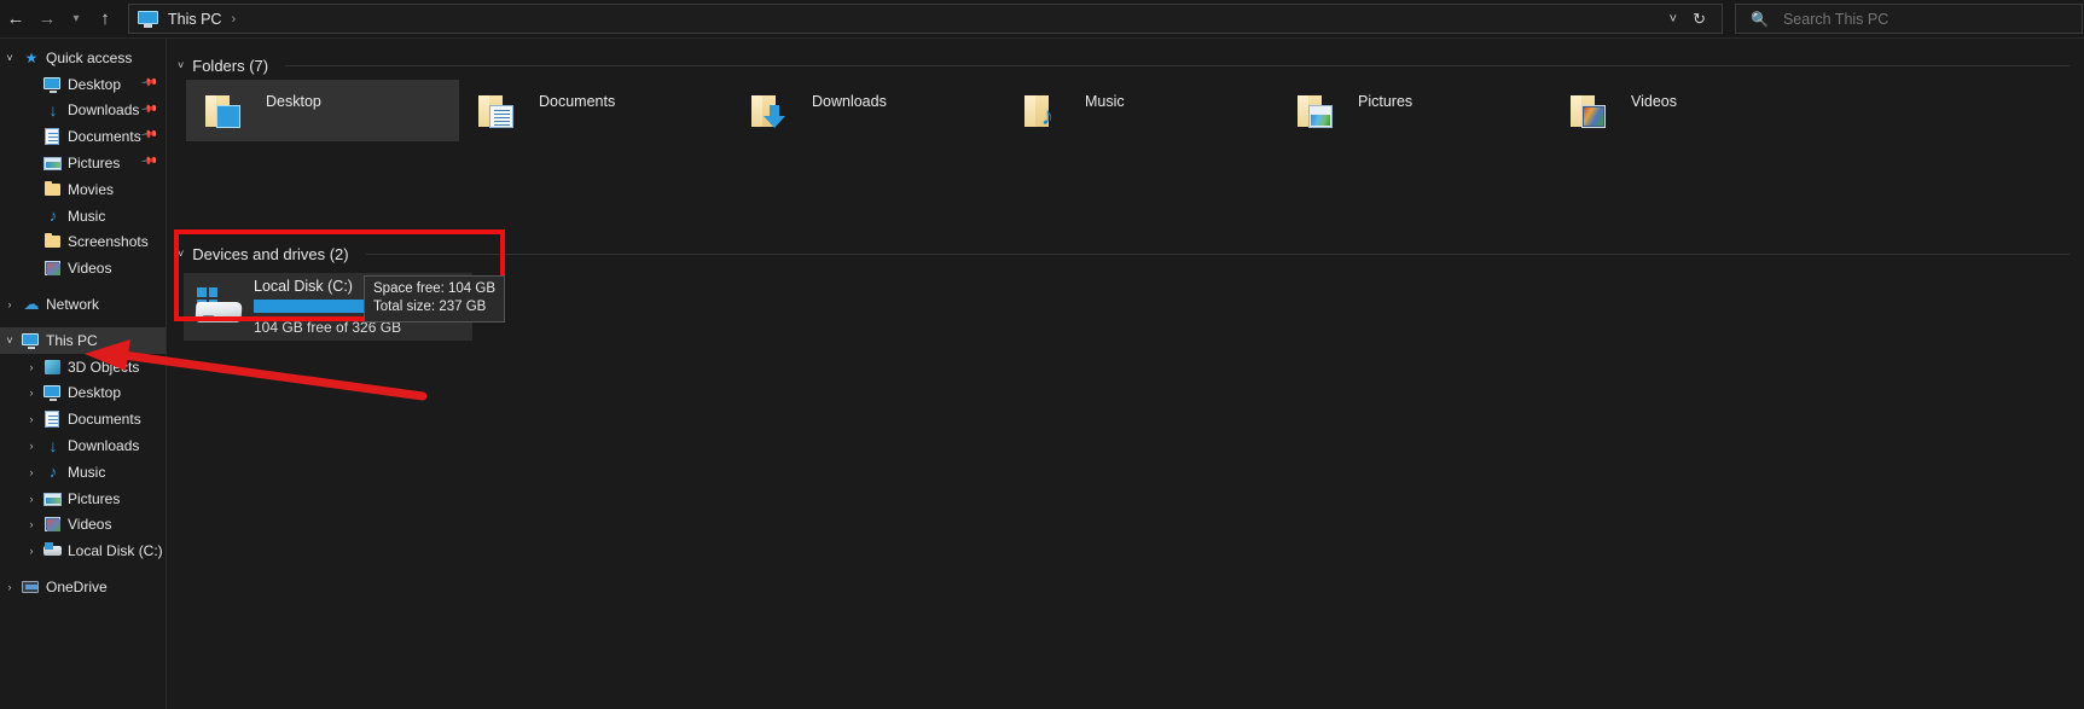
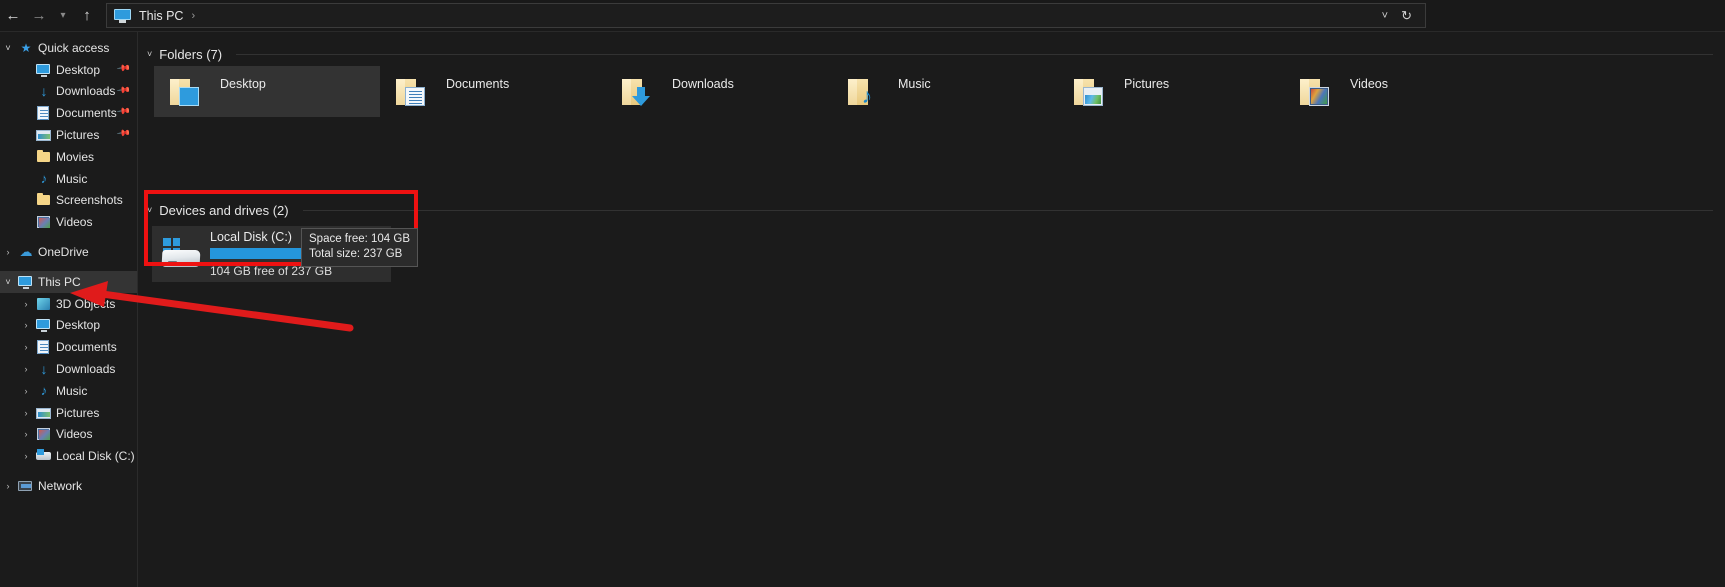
  ←
  →
  ▾
  ↑
  This PC
  ›
  ˅
  ↻
- 🔍
- Search This PC
  ˅
  ★
  Quick access
  Desktop
  ↓
  Downloads
  Documents
  Pictures
  Movies
  ♪
  Music
  Screenshots
  Videos
  ›
  ☁
- Network
+ OneDrive
  ˅
  This PC
  ›
  3D Objts
  ›
  Desktop
  ›
  Documents
  ›
  ↓
  Downloads
  ›
  ♪
  Music
  ›
  Pictures
  ›
  Videos
  ›
  Local Disk (C:)
  ›
- OneDrive
+ Network
  ˅
  Folders (7)
  Desktop
  Documents
  Downloads
  ♪
  Music
  Pictures
  Videos
  ˅
  Devices and drives (2)
  Local Disk (C:)
- 104 GB free of 326 GB
+ 104 GB free of 237 GB
  Space free: 104 GB
  Total size: 237 GB
